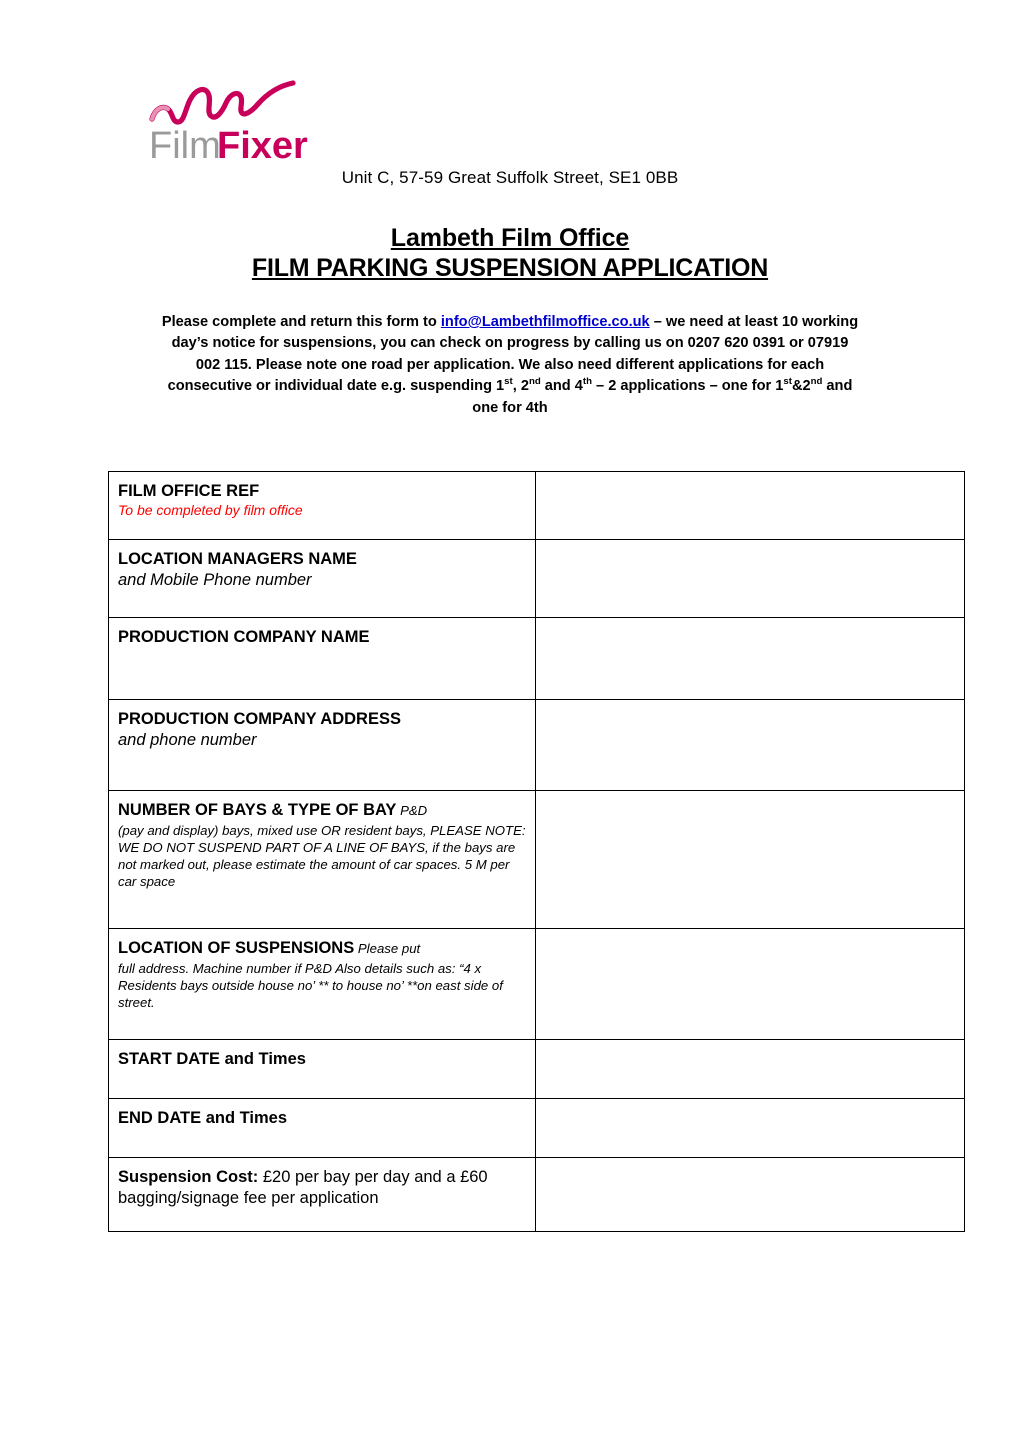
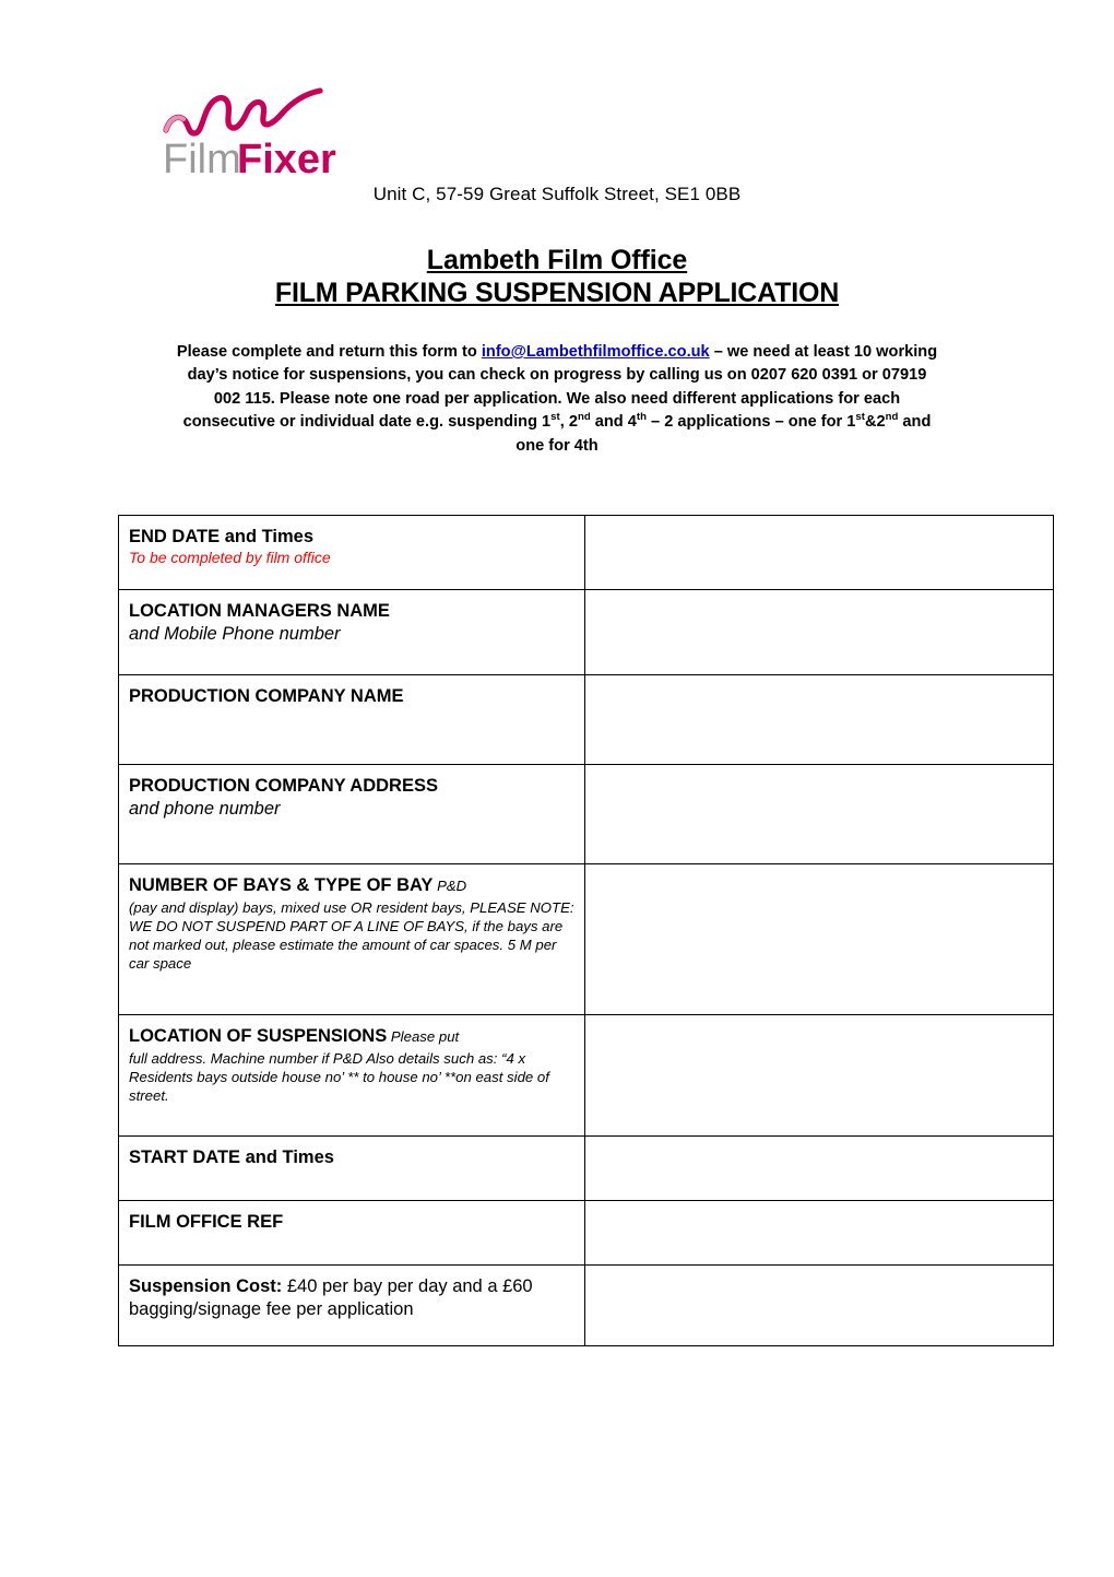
  Film
  Fixer
  Unit C, 57-59 Great Suffolk Street, SE1 0BB
  Lambeth Film Office
  FILM PARKING SUSPENSION APPLICATION
  Please complete and return this form to info@Lambethfilmoffice.co.uk – we need at least 10 working day’s notice for suspensions, you can check on progress by calling us on 0207 620 0391 or 07919 002 115. Please note one road per application. We also need different applications for each consecutive or individual date e.g. suspending 1st, 2nd and 4th – 2 applications – one for 1st&2nd and one for 4th
- FILM OFFICE REF To be completed by film office
+ END DATE and Times To be completed by film office
  LOCATION MANAGERS NAME and Mobile Phone number
  PRODUCTION COMPANY NAME
  PRODUCTION COMPANY ADDRESS and phone number
  NUMBER OF BAYS & TYPE OF BAY P&D (pay and display) bays, mixed use OR resident bays, PLEASE NOTE: WE DO NOT SUSPEND PART OF A LINE OF BAYS, if the bays are not marked out, please estimate the amount of car spaces. 5 M per car space
  LOCATION OF SUSPENSIONS Please put full address. Machine number if P&D Also details such as: “4 x Residents bays outside house no’ ** to house no’ **on east side of street.
  START DATE and Times
- END DATE and Times
+ FILM OFFICE REF
- Suspension Cost: £20 per bay per day and a £60 bagging/signage fee per application
+ Suspension Cost: £40 per bay per day and a £60 bagging/signage fee per application
